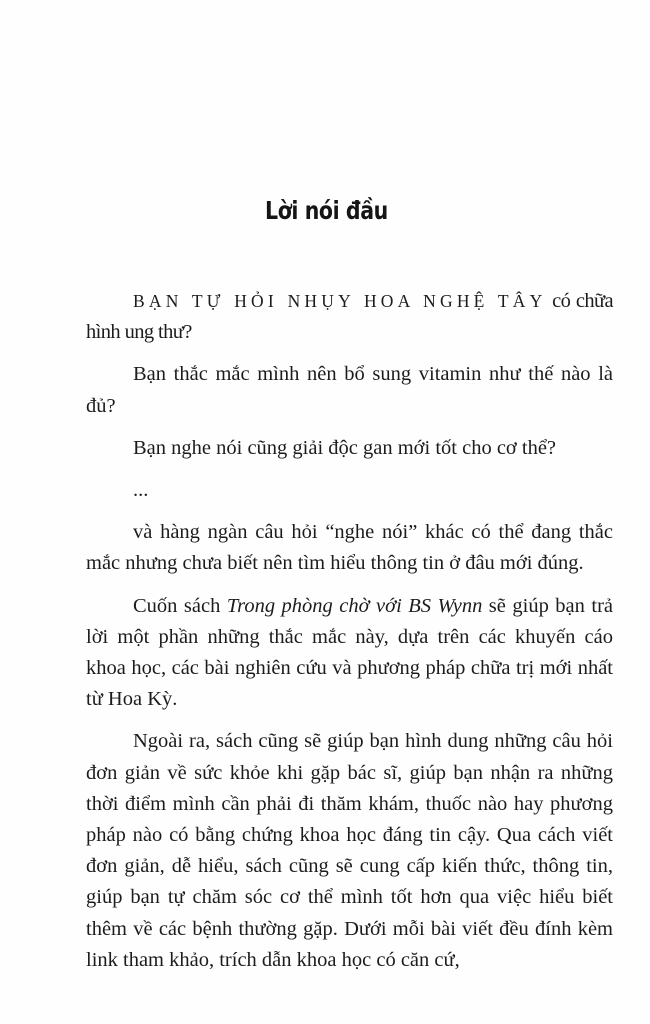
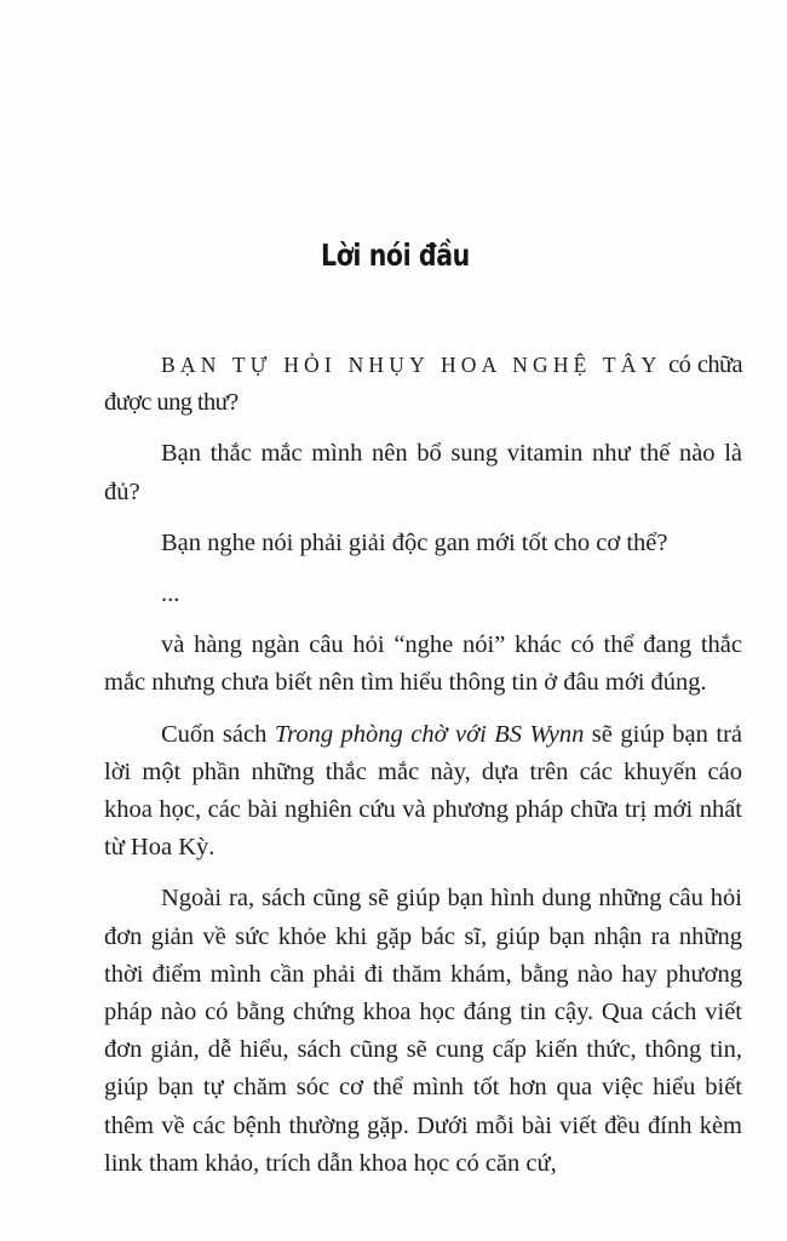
  Lời nói đầu
- BẠN TỰ HỎI NHỤY HOA NGHỆ TÂY có chữa hình ung thư?
+ BẠN TỰ HỎI NHỤY HOA NGHỆ TÂY có chữa được ung thư?
  Bạn thắc mắc mình nên bổ sung vitamin như thế nào là đủ?
- Bạn nghe nói cũng giải độc gan mới tốt cho cơ thể?
+ Bạn nghe nói phải giải độc gan mới tốt cho cơ thể?
  ...
  và hàng ngàn câu hỏi “nghe nói” khác có thể đang thắc mắc nhưng chưa biết nên tìm hiểu thông tin ở đâu mới đúng.
  Cuốn sách Trong phòng chờ với BS Wynn sẽ giúp bạn trả lời một phần những thắc mắc này, dựa trên các khuyến cáo khoa học, các bài nghiên cứu và phương pháp chữa trị mới nhất từ Hoa Kỳ.
- Ngoài ra, sách cũng sẽ giúp bạn hình dung những câu hỏi đơn giản về sức khỏe khi gặp bác sĩ, giúp bạn nhận ra những thời điểm mình cần phải đi thăm khám, thuốc nào hay phương pháp nào có bằng chứng khoa học đáng tin cậy. Qua cách viết đơn giản, dễ hiểu, sách cũng sẽ cung cấp kiến thức, thông tin, giúp bạn tự chăm sóc cơ thể mình tốt hơn qua việc hiểu biết thêm về các bệnh thường gặp. Dưới mỗi bài viết đều đính kèm link tham khảo, trích dẫn khoa học có căn cứ,
+ Ngoài ra, sách cũng sẽ giúp bạn hình dung những câu hỏi đơn giản về sức khỏe khi gặp bác sĩ, giúp bạn nhận ra những thời điểm mình cần phải đi thăm khám, bằng nào hay phương pháp nào có bằng chứng khoa học đáng tin cậy. Qua cách viết đơn giản, dễ hiểu, sách cũng sẽ cung cấp kiến thức, thông tin, giúp bạn tự chăm sóc cơ thể mình tốt hơn qua việc hiểu biết thêm về các bệnh thường gặp. Dưới mỗi bài viết đều đính kèm link tham khảo, trích dẫn khoa học có căn cứ,
